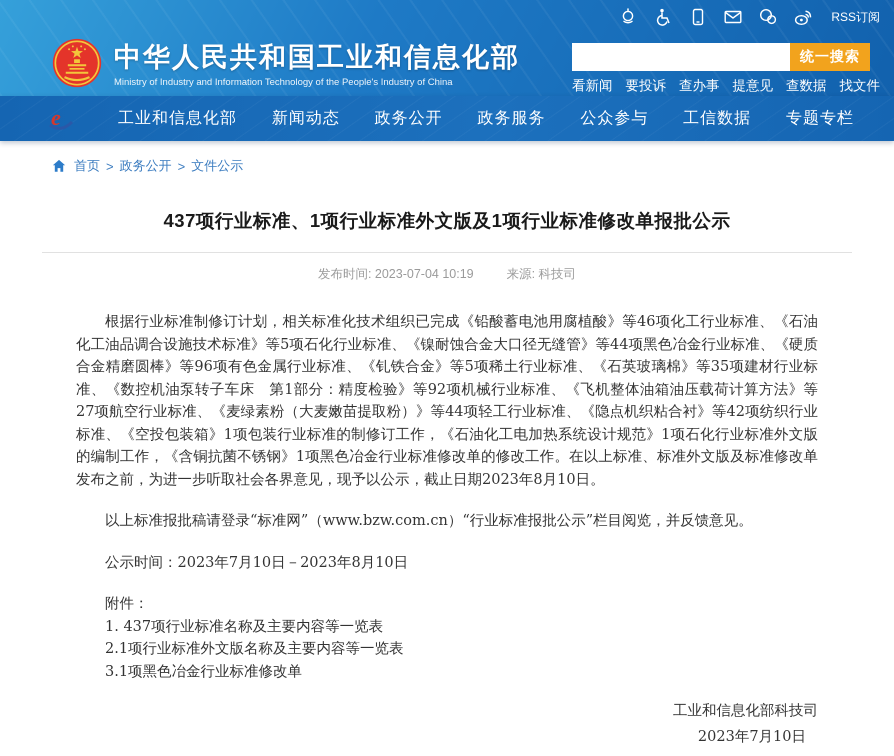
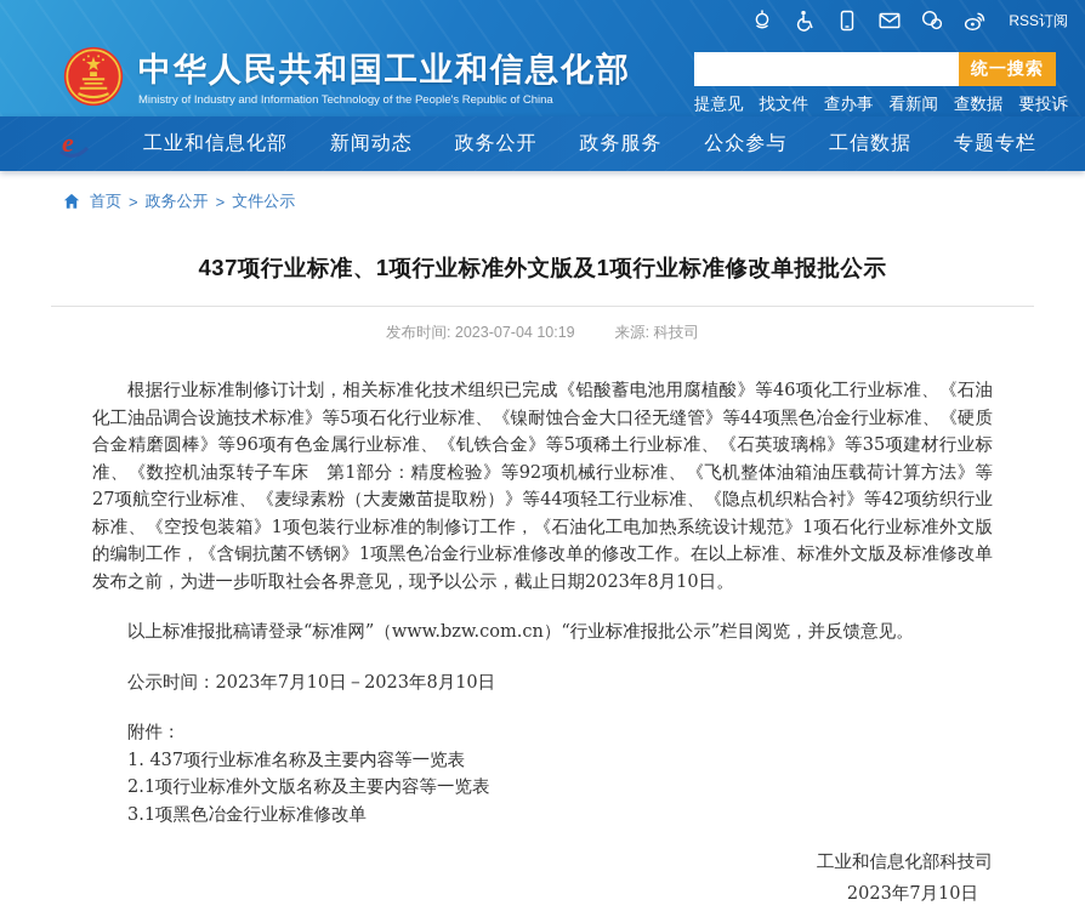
  RSS订阅
  中华人民共和国工业和信息化部
- Ministry of Industry and Information Technology of the People's Industry of China
+ Ministry of Industry and Information Technology of the People's Republic of China
  统一搜索
- 看新闻
+ 提意见
- 要投诉
+ 找文件
  查办事
- 提意见
+ 看新闻
  查数据
- 找文件
+ 要投诉
  e
  工业和信息化部
  新闻动态
  政务公开
  政务服务
  公众参与
  工信数据
  专题专栏
  首页
  >
  政务公开
  >
  文件公示
  437项行业标准、1项行业标准外文版及1项行业标准修改单报批公示
  发布时间: 2023-07-04 10:19 来源: 科技司
  根据行业标准制修订计划，相关标准化技术组织已完成《铅酸蓄电池用腐植酸》等46项化工行业标准、《石油化工油品调合设施技术标准》等5项石化行业标准、《镍耐蚀合金大口径无缝管》等44项黑色冶金行业标准、《硬质合金精磨圆棒》等96项有色金属行业标准、《钆铁合金》等5项稀土行业标准、《石英玻璃棉》等35项建材行业标准、《数控机油泵转子车床 第1部分：精度检验》等92项机械行业标准、《飞机整体油箱油压载荷计算方法》等27项航空行业标准、《麦绿素粉（大麦嫩苗提取粉）》等44项轻工行业标准、《隐点机织粘合衬》等42项纺织行业标准、《空投包装箱》1项包装行业标准的制修订工作，《石油化工电加热系统设计规范》1项石化行业标准外文版的编制工作，《含铜抗菌不锈钢》1项黑色冶金行业标准修改单的修改工作。在以上标准、标准外文版及标准修改单发布之前，为进一步听取社会各界意见，现予以公示，截止日期2023年8月10日。
  以上标准报批稿请登录“标准网”（www.bzw.com.cn）“行业标准报批公示”栏目阅览，并反馈意见。
  公示时间：2023年7月10日－2023年8月10日
  附件：
  1. 437项行业标准名称及主要内容等一览表
  2.1项行业标准外文版名称及主要内容等一览表
  3.1项黑色冶金行业标准修改单
  工业和信息化部科技司
  2023年7月10日
